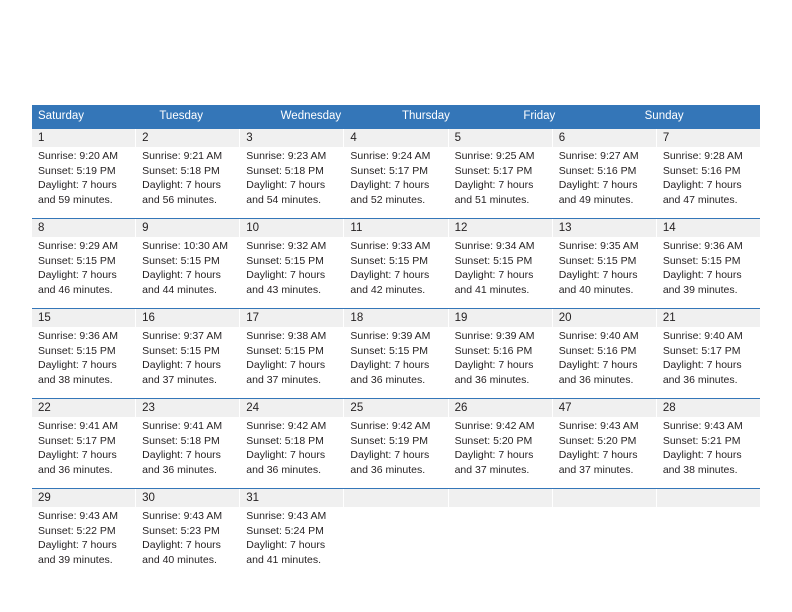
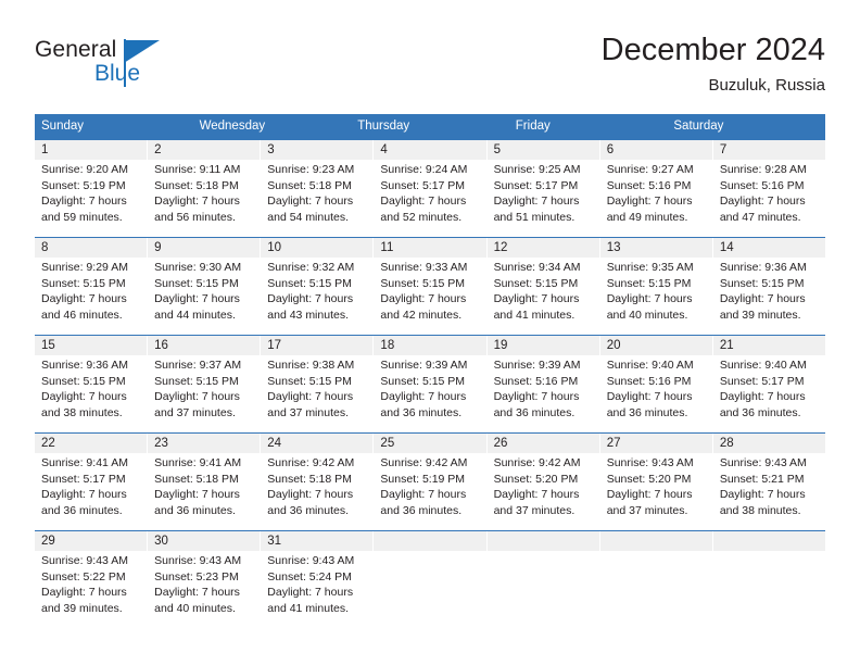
+ General
+ Blue
+ December 2024
+ Buzuluk, Russia
- Saturday
+ Sunday
- Tuesday
  Wednesday
  Thursday
  Friday
- Sunday
+ Saturday
  1
  Sunrise: 9:20 AM
  Sunset: 5:19 PM
  Daylight: 7 hours
  and 59 minutes.
  2
- Sunrise: 9:21 AM
+ Sunrise: 9:11 AM
  Sunset: 5:18 PM
  Daylight: 7 hours
  and 56 minutes.
  3
  Sunrise: 9:23 AM
  Sunset: 5:18 PM
  Daylight: 7 hours
  and 54 minutes.
  4
  Sunrise: 9:24 AM
  Sunset: 5:17 PM
  Daylight: 7 hours
  and 52 minutes.
  5
  Sunrise: 9:25 AM
  Sunset: 5:17 PM
  Daylight: 7 hours
  and 51 minutes.
  6
  Sunrise: 9:27 AM
  Sunset: 5:16 PM
  Daylight: 7 hours
  and 49 minutes.
  7
  Sunrise: 9:28 AM
  Sunset: 5:16 PM
  Daylight: 7 hours
  and 47 minutes.
  8
  Sunrise: 9:29 AM
  Sunset: 5:15 PM
  Daylight: 7 hours
  and 46 minutes.
  9
- Sunrise: 10:30 AM
+ Sunrise: 9:30 AM
  Sunset: 5:15 PM
  Daylight: 7 hours
  and 44 minutes.
  10
  Sunrise: 9:32 AM
  Sunset: 5:15 PM
  Daylight: 7 hours
  and 43 minutes.
  11
  Sunrise: 9:33 AM
  Sunset: 5:15 PM
  Daylight: 7 hours
  and 42 minutes.
  12
  Sunrise: 9:34 AM
  Sunset: 5:15 PM
  Daylight: 7 hours
  and 41 minutes.
  13
  Sunrise: 9:35 AM
  Sunset: 5:15 PM
  Daylight: 7 hours
  and 40 minutes.
  14
  Sunrise: 9:36 AM
  Sunset: 5:15 PM
  Daylight: 7 hours
  and 39 minutes.
  15
  Sunrise: 9:36 AM
  Sunset: 5:15 PM
  Daylight: 7 hours
  and 38 minutes.
  16
  Sunrise: 9:37 AM
  Sunset: 5:15 PM
  Daylight: 7 hours
  and 37 minutes.
  17
  Sunrise: 9:38 AM
  Sunset: 5:15 PM
  Daylight: 7 hours
  and 37 minutes.
  18
  Sunrise: 9:39 AM
  Sunset: 5:15 PM
  Daylight: 7 hours
  and 36 minutes.
  19
  Sunrise: 9:39 AM
  Sunset: 5:16 PM
  Daylight: 7 hours
  and 36 minutes.
  20
  Sunrise: 9:40 AM
  Sunset: 5:16 PM
  Daylight: 7 hours
  and 36 minutes.
  21
  Sunrise: 9:40 AM
  Sunset: 5:17 PM
  Daylight: 7 hours
  and 36 minutes.
  22
  Sunrise: 9:41 AM
  Sunset: 5:17 PM
  Daylight: 7 hours
  and 36 minutes.
  23
  Sunrise: 9:41 AM
  Sunset: 5:18 PM
  Daylight: 7 hours
  and 36 minutes.
  24
  Sunrise: 9:42 AM
  Sunset: 5:18 PM
  Daylight: 7 hours
  and 36 minutes.
  25
  Sunrise: 9:42 AM
  Sunset: 5:19 PM
  Daylight: 7 hours
  and 36 minutes.
  26
  Sunrise: 9:42 AM
  Sunset: 5:20 PM
  Daylight: 7 hours
  and 37 minutes.
- 47
+ 27
  Sunrise: 9:43 AM
  Sunset: 5:20 PM
  Daylight: 7 hours
  and 37 minutes.
  28
  Sunrise: 9:43 AM
  Sunset: 5:21 PM
  Daylight: 7 hours
  and 38 minutes.
  29
  Sunrise: 9:43 AM
  Sunset: 5:22 PM
  Daylight: 7 hours
  and 39 minutes.
  30
  Sunrise: 9:43 AM
  Sunset: 5:23 PM
  Daylight: 7 hours
  and 40 minutes.
  31
  Sunrise: 9:43 AM
  Sunset: 5:24 PM
  Daylight: 7 hours
  and 41 minutes.
